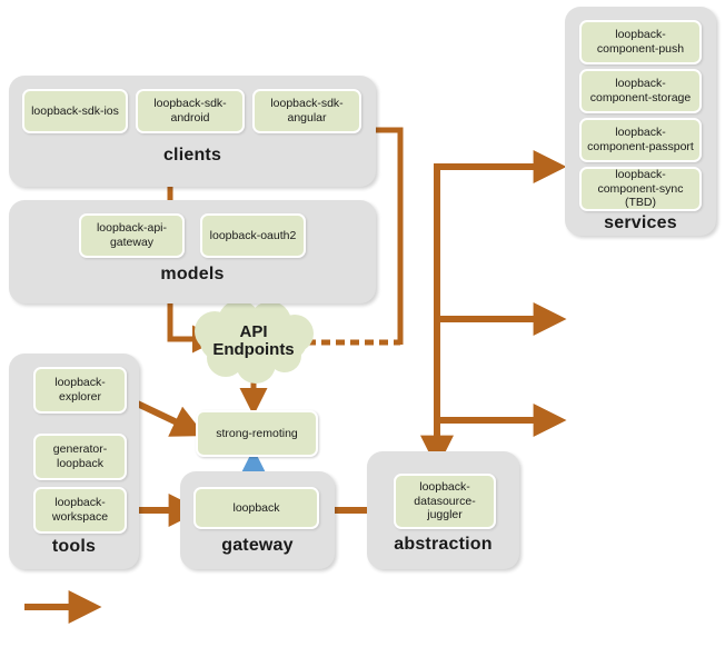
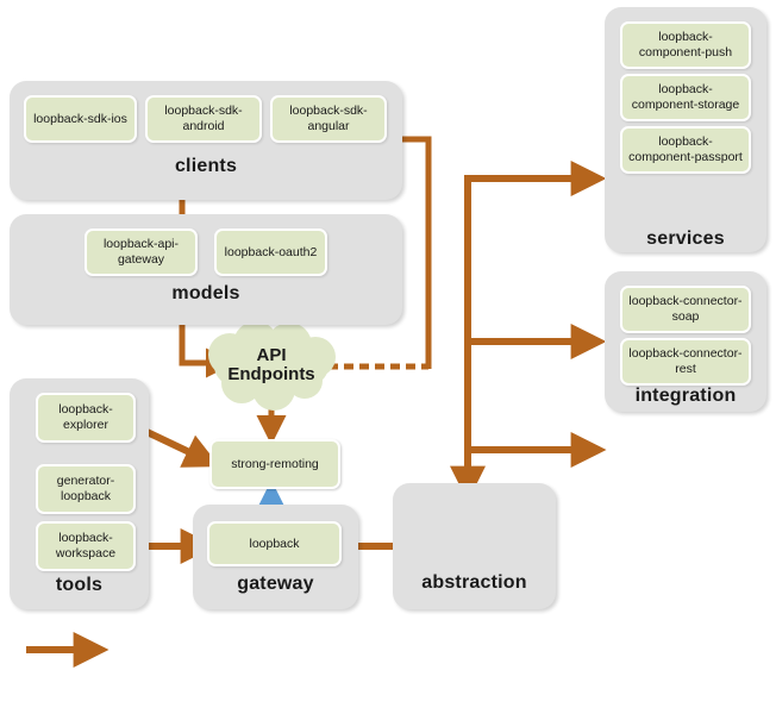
  loopback-sdk-ios
  loopback-sdk-android
  loopback-sdk-angular
  clients
  loopback-api-gateway
  loopback-oauth2
  models
  API
  Endpoints
  loopback-explorer
  generator-loopback
  loopback-workspace
  tools
  strong-remoting
  loopback
  gateway
- loopback-datasource-juggler
  abstraction
  loopback-component-push
  loopback-component-storage
  loopback-component-passport
- loopback-component-sync (TBD)
  services
+ loopback-connector-soap
+ loopback-connector-rest
+ integration
